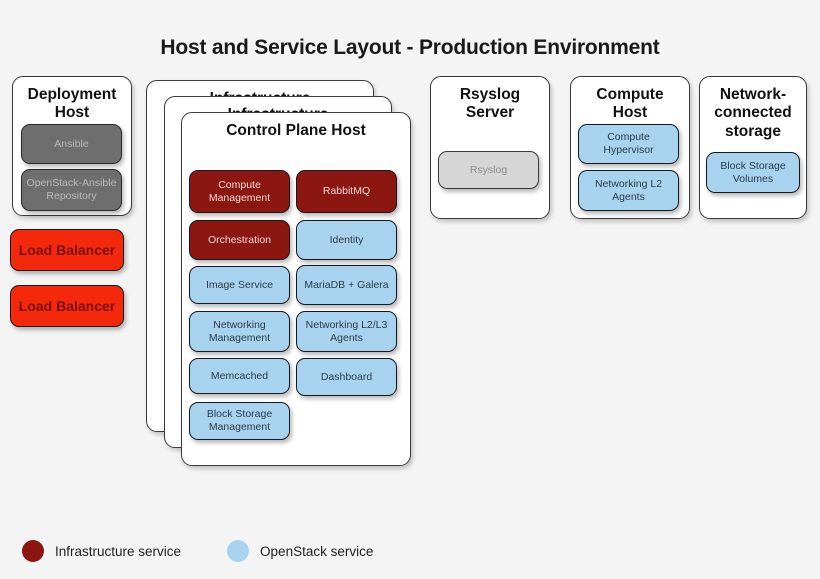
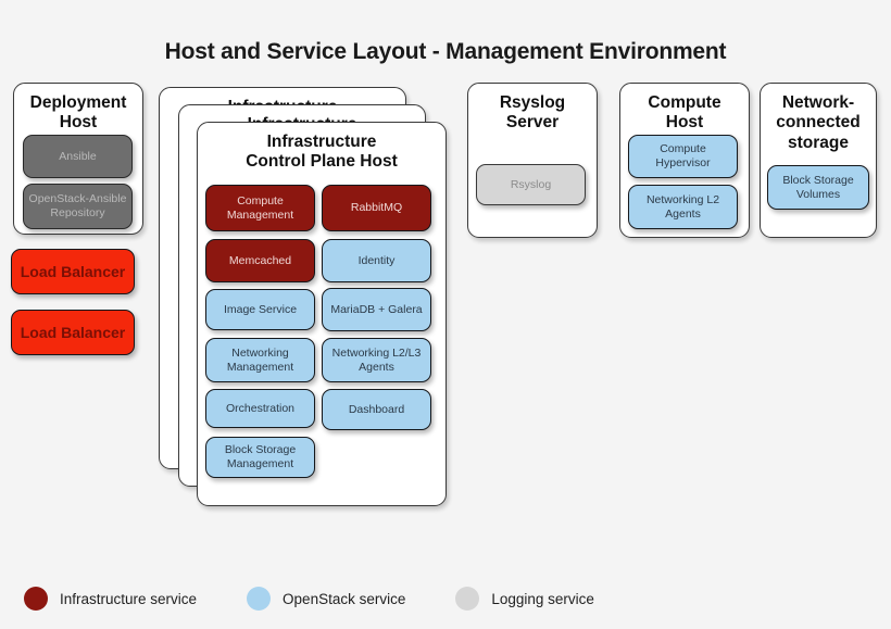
- Host and Service Layout - Production Environment
+ Host and Service Layout - Management Environment
  Deployment
  Host
  Ansible
  OpenStack-Ansible Repository
  Load Balancer
  Load Balancer
+ Infrastructure
  Control Plane Host
  Compute Management
  RabbitMQ
- Orchestration
+ Memcached
  Identity
  Image Service
  MariaDB + Galera
  Networking Management
  Networking L2/L3 Agents
- Memcached
+ Orchestration
  Dashboard
  Block Storage Management
  Rsyslog
  Server
  Rsyslog
  Compute
  Host
  Compute Hypervisor
  Networking L2 Agents
  Network-
  connected
  storage
  Block Storage Volumes
  Infrastructure service
  OpenStack service
+ Logging service
